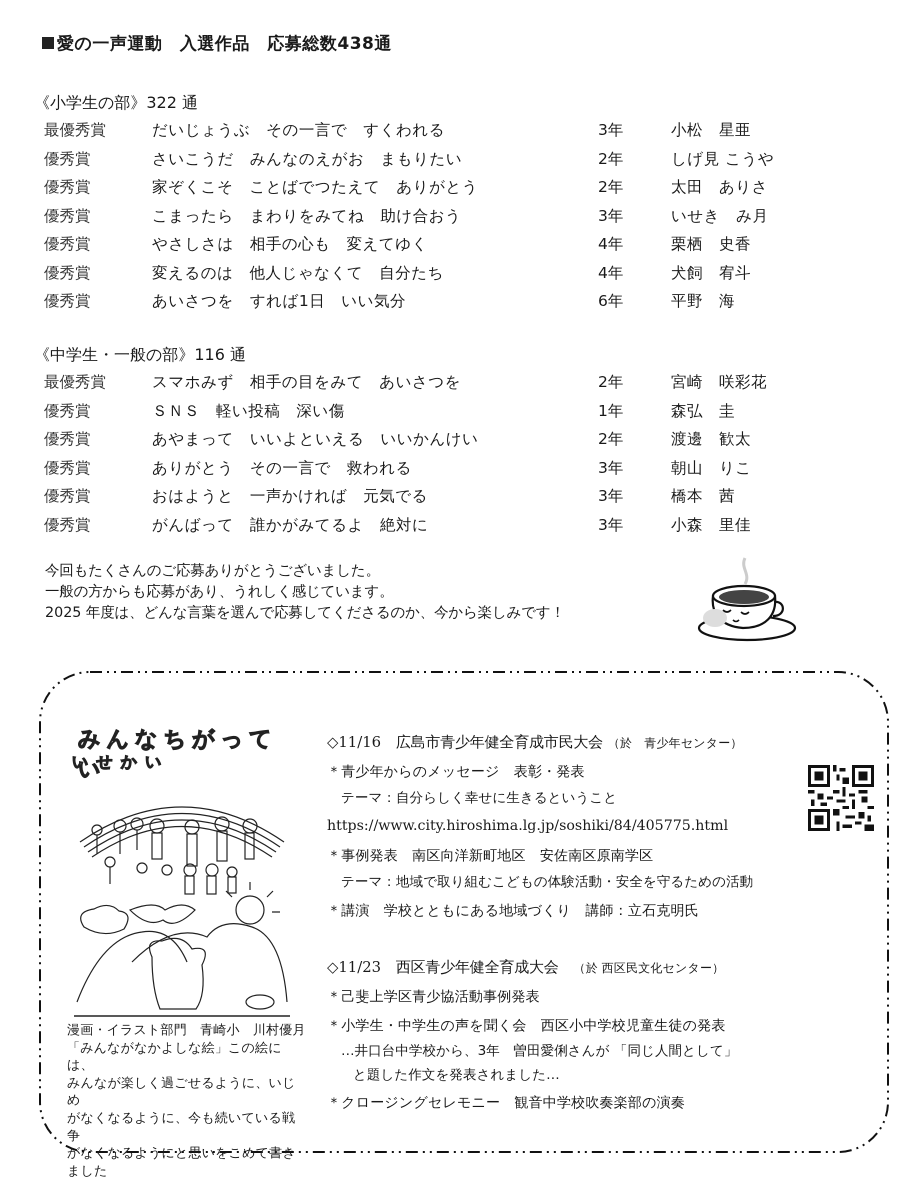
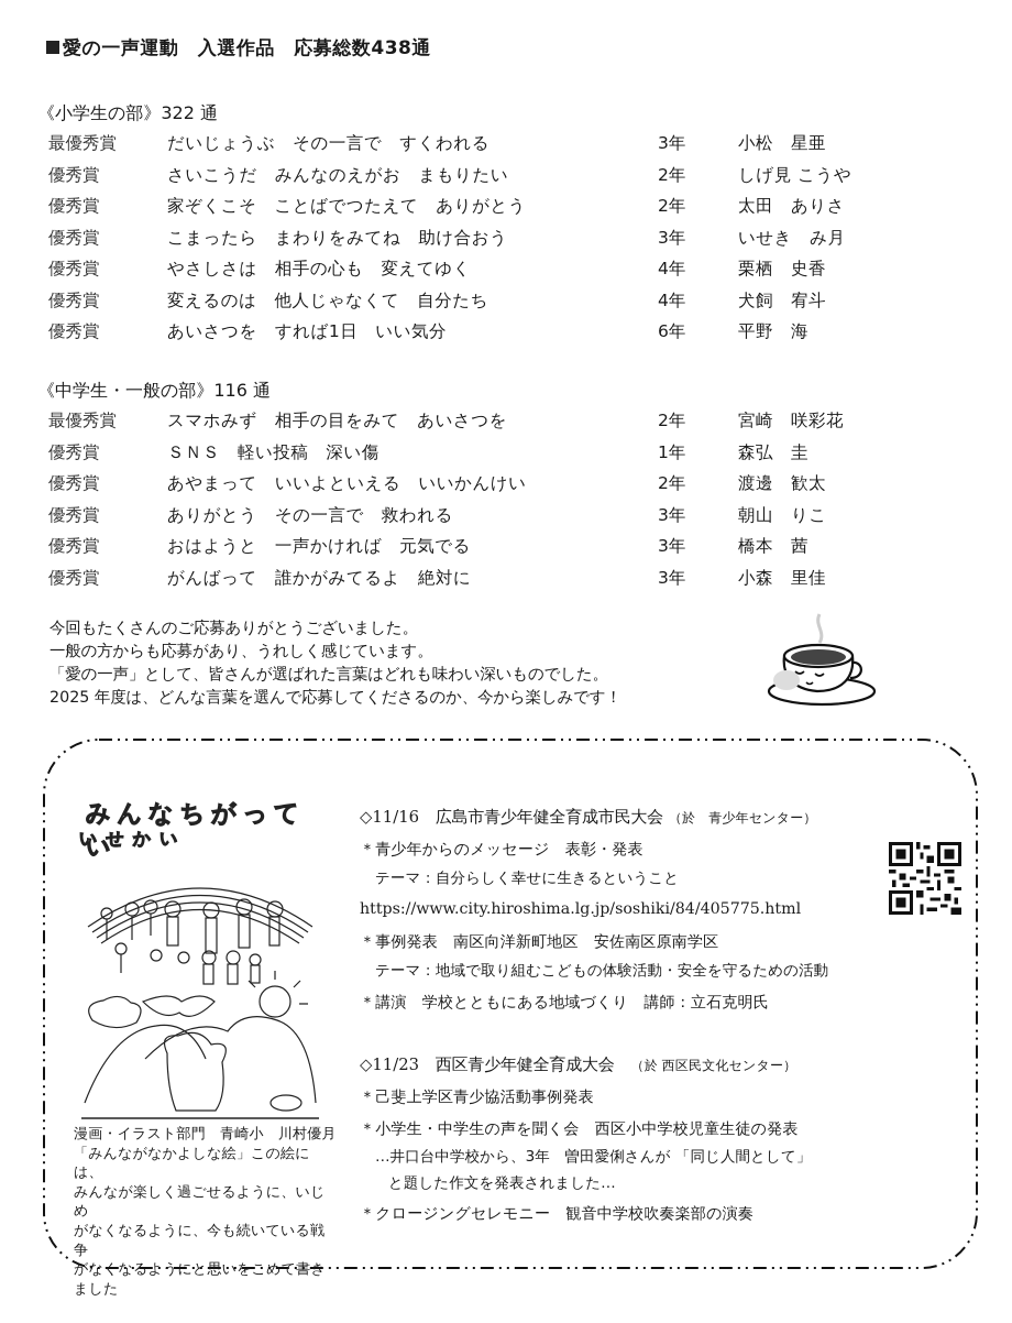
  愛の一声運動 入選作品 応募総数438通
  《小学生の部》322 通
  最優秀賞
  だいじょうぶ その一言で すくわれる
  3年
  小松 星亜
  優秀賞
  さいこうだ みんなのえがお まもりたい
  2年
  しげ見 こうや
  優秀賞
  家ぞくこそ ことばでつたえて ありがとう
  2年
  太田 ありさ
  優秀賞
  こまったら まわりをみてね 助け合おう
  3年
  いせき み月
  優秀賞
  やさしさは 相手の心も 変えてゆく
  4年
  栗栖 史香
  優秀賞
  変えるのは 他人じゃなくて 自分たち
  4年
  犬飼 宥斗
  優秀賞
  あいさつを すれば1日 いい気分
  6年
  平野 海
  《中学生・一般の部》116 通
  最優秀賞
  スマホみず 相手の目をみて あいさつを
  2年
  宮崎 咲彩花
  優秀賞
  ＳＮＳ 軽い投稿 深い傷
  1年
  森弘 圭
  優秀賞
  あやまって いいよといえる いいかんけい
  2年
  渡邊 歓太
  優秀賞
  ありがとう その一言で 救われる
  3年
  朝山 りこ
  優秀賞
  おはようと 一声かければ 元気でる
  3年
  橋本 茜
  優秀賞
  がんばって 誰かがみてるよ 絶対に
  3年
  小森 里佳
  今回もたくさんのご応募ありがとうございました。
  一般の方からも応募があり、うれしく感じています。
+ 「愛の一声」として、皆さんが選ばれた言葉はどれも味わい深いものでした。
  2025 年度は、どんな言葉を選んで応募してくださるのか、今から楽しみです！
  みんなちがってい
  いせかい
  漫画・イラスト部門 青崎小 川村優月
  「みんながなかよしな絵」この絵には、
  みんなが楽しく過ごせるように、いじめ
  がなくなるように、今も続いている戦争
  がなくなるようにと思いをこめて書き
  ました
  ◇11/16 広島市青少年健全育成市民大会 （於 青少年センター）
  ＊青少年からのメッセージ 表彰・発表
  テーマ：自分らしく幸せに生きるということ
  https://www.city.hiroshima.lg.jp/soshiki/84/405775.html
  ＊事例発表 南区向洋新町地区 安佐南区原南学区
  テーマ：地域で取り組むこどもの体験活動・安全を守るための活動
  ＊講演 学校とともにある地域づくり 講師：立石克明氏
  ◇11/23 西区青少年健全育成大会 （於 西区民文化センター）
  ＊己斐上学区青少協活動事例発表
  ＊小学生・中学生の声を聞く会 西区小中学校児童生徒の発表
  …井口台中学校から、3年 曽田愛俐さんが 「同じ人間として」
  と題した作文を発表されました…
  ＊クロージングセレモニー 観音中学校吹奏楽部の演奏
